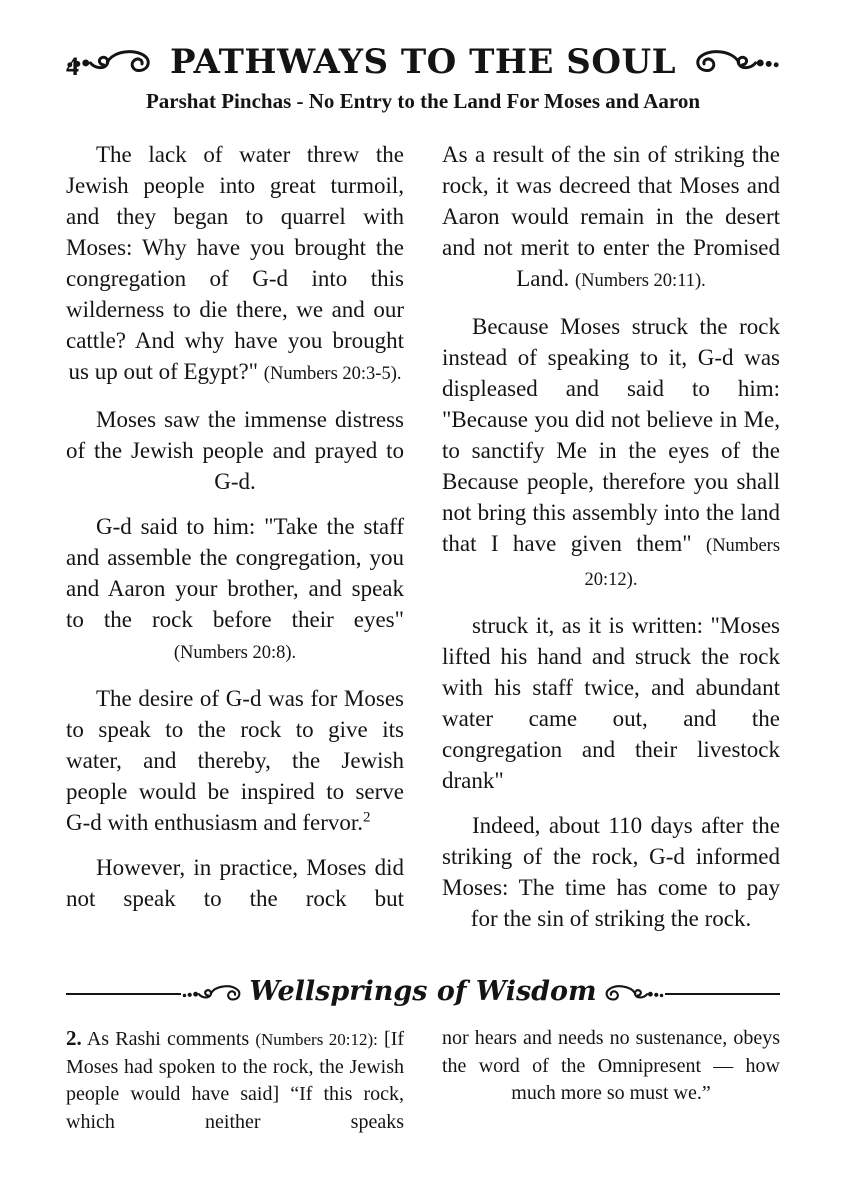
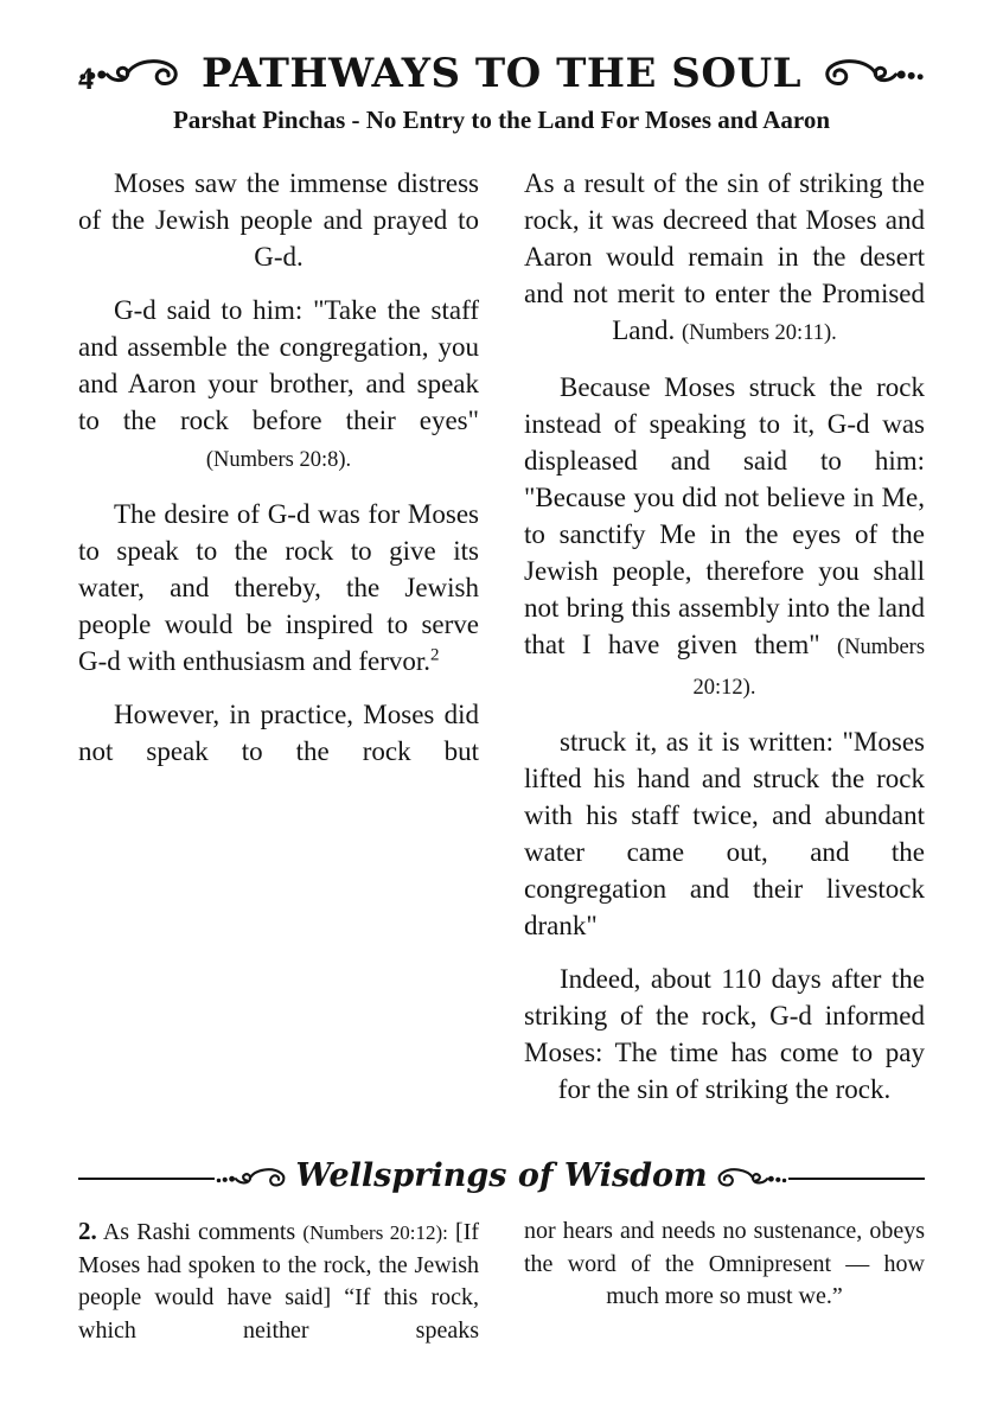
  4
  PATHWAYS TO THE SOUL
  Parshat Pinchas - No Entry to the Land For Moses and Aaron
- The lack of water threw the Jewish people into great turmoil, and they began to quarrel with Moses: Why have you brought the congregation of G-d into this wilderness to die there, we and our cattle? And why have you brought us up out of Egypt?" (Numbers 20:3-5).
  Moses saw the immense distress of the Jewish people and prayed to G-d.
  G-d said to him: "Take the staff and assemble the congregation, you and Aaron your brother, and speak to the rock before their eyes" (Numbers 20:8).
  The desire of G-d was for Moses to speak to the rock to give its water, and thereby, the Jewish people would be inspired to serve G-d with enthusiasm and fervor.2
  However, in practice, Moses did not speak to the rock but
  As a result of the sin of striking the rock, it was decreed that Moses and Aaron would remain in the desert and not merit to enter the Promised Land. (Numbers 20:11).
- Because Moses struck the rock instead of speaking to it, G-d was displeased and said to him: "Because you did not believe in Me, to sanctify Me in the eyes of the Because people, therefore you shall not bring this assembly into the land that I have given them" (Numbers 20:12).
+ Because Moses struck the rock instead of speaking to it, G-d was displeased and said to him: "Because you did not believe in Me, to sanctify Me in the eyes of the Jewish people, therefore you shall not bring this assembly into the land that I have given them" (Numbers 20:12).
  struck it, as it is written: "Moses lifted his hand and struck the rock with his staff twice, and abundant water came out, and the congregation and their livestock drank"
  Indeed, about 110 days after the striking of the rock, G-d informed Moses: The time has come to pay for the sin of striking the rock.
  Wellsprings of Wisdom
  2. As Rashi comments (Numbers 20:12): [If Moses had spoken to the rock, the Jewish people would have said] “If this rock, which neither speaks
  nor hears and needs no sustenance, obeys the word of the Omnipresent — how much more so must we.”
